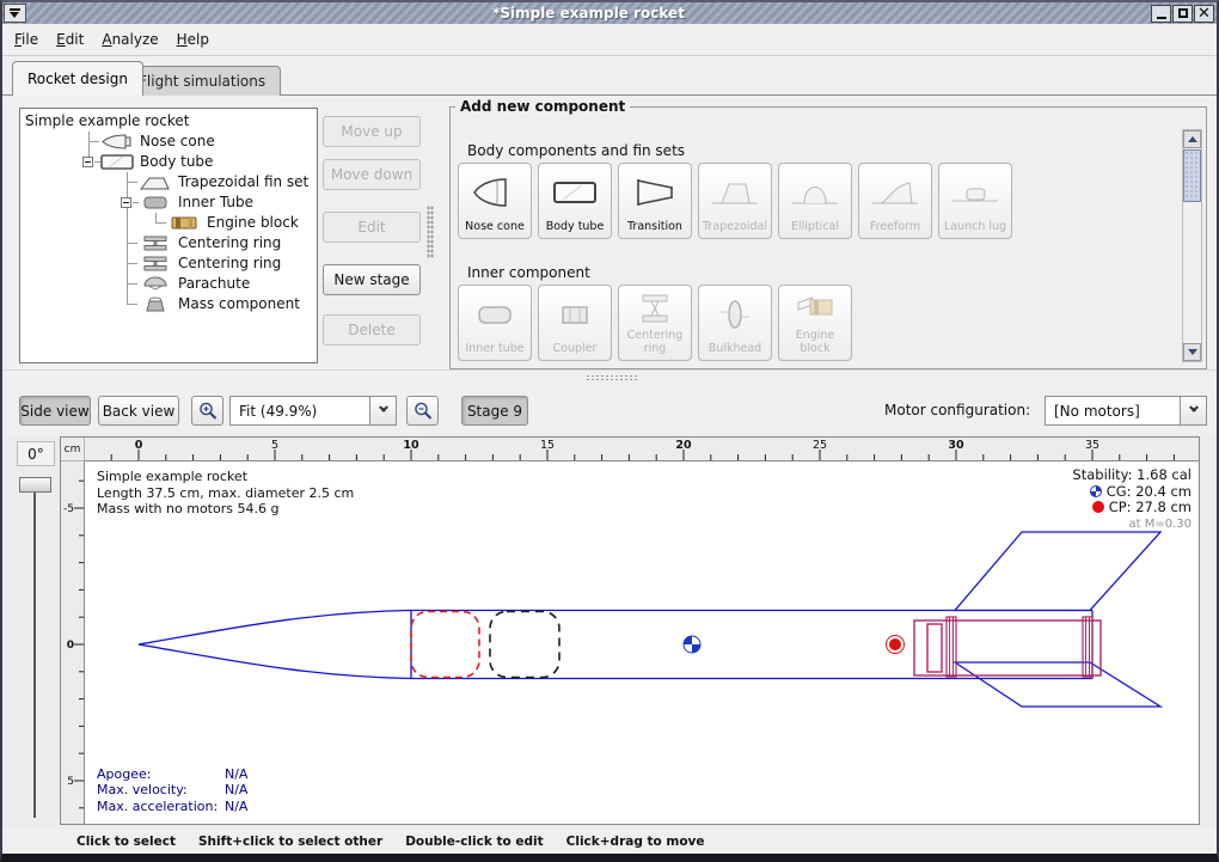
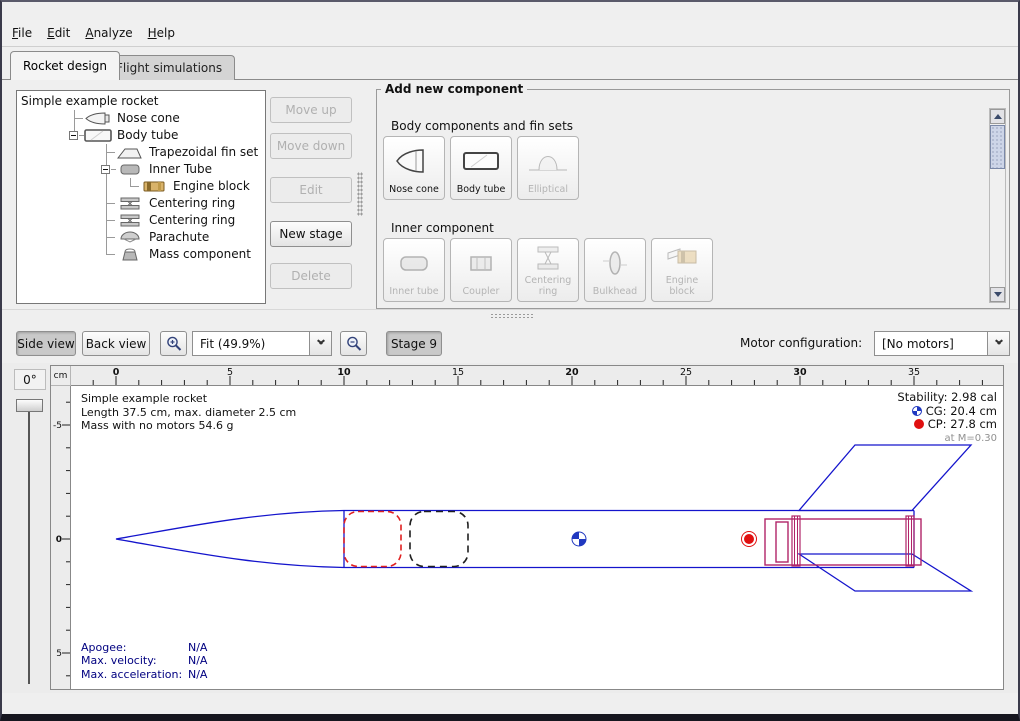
- *Simple example rocket
- ✕
  File
  Edit
  Analyze
  Help
  Rocket design
  light simulations
  Simple example rocket
  Nose cone
  Body tube
  Trapezoidal fin set
  Inner Tube
  Engine block
  Centering ring
  Centering ring
  Parachute
  Mass component
  Move up
  Move down
  Edit
  New stage
  Delete
  Add new component
  Body components and fin sets
  Nose cone
  Body tube
- Transition
- Trapezoidal
  Elliptical
- Freeform
- Launch lug
  Inner component
  Inner tube
  Coupler
  Centering ring
  Bulkhead
  Engine block
  Side view
  Back view
  Fit (49.9%)
  Stage 9
  Motor configuration:
  [No motors]
  0°
  cm
  0
  5
  10
  15
  20
  25
  30
  35
  -5
  0
  5
  Simple example rocket
  Length 37.5 cm, max. diameter 2.5 cm
  Mass with no motors 54.6 g
- Stability: 1.68 cal
+ Stability: 2.98 cal
  CG: 20.4 cm
  CP: 27.8 cm
  at M=0.30
  Apogee:
  N/A
  Max. velocity:
  N/A
  Max. acceleration:
  N/A
- Click to select
- Shift+click to select other
- Double-click to edit
- Click+drag to move
